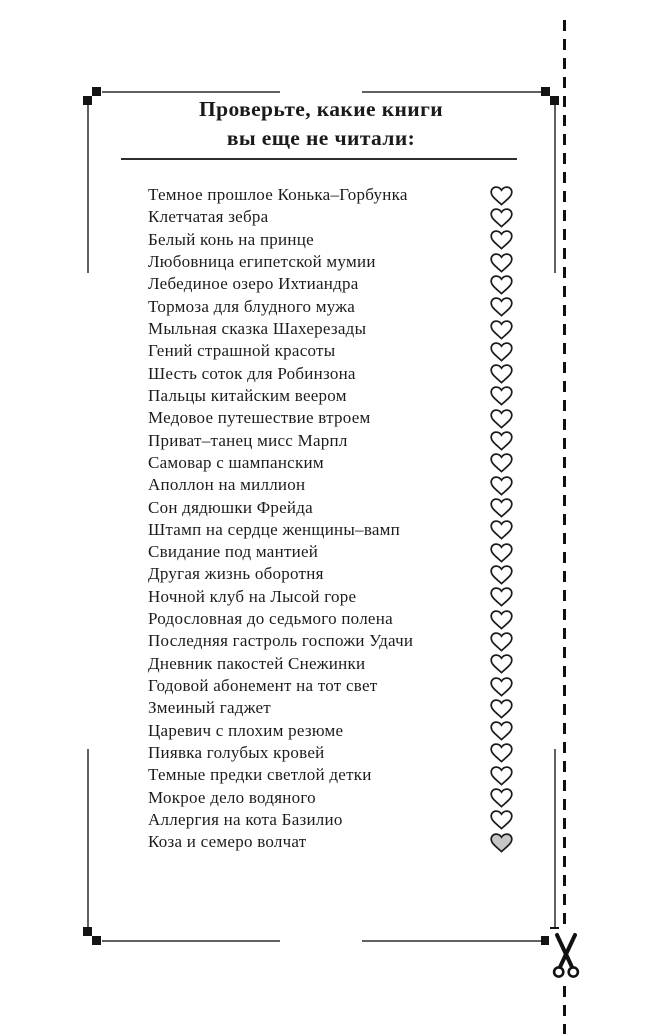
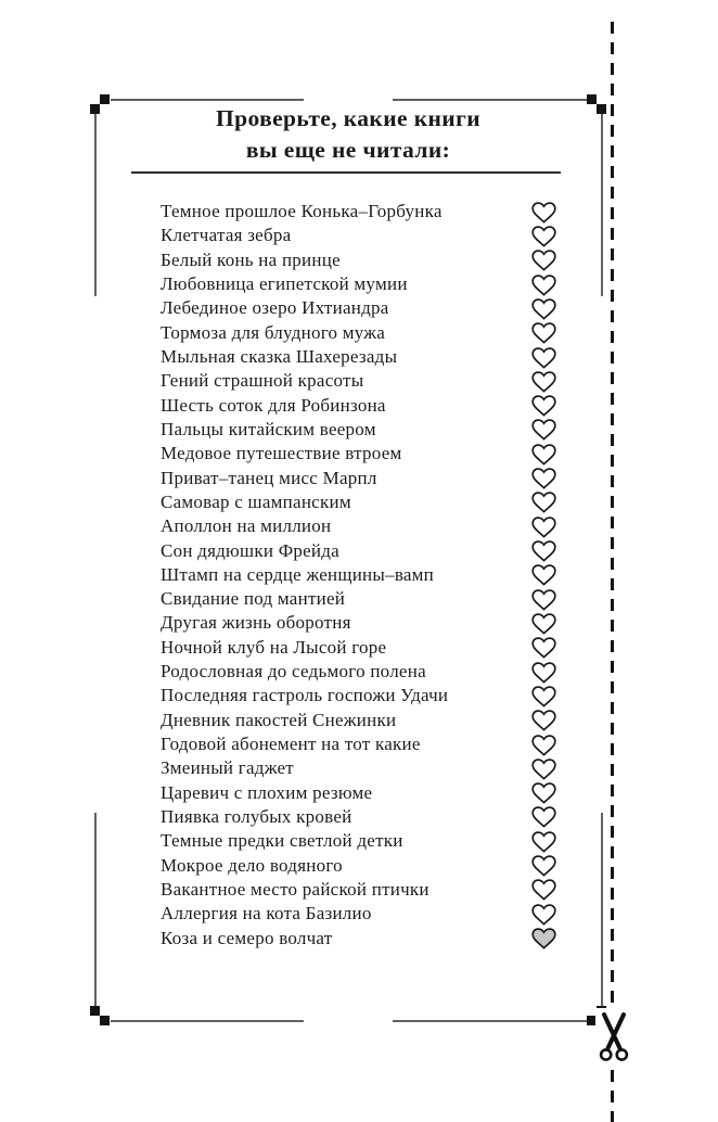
  Проверьте, какие книги
  вы еще не читали:
  Темное прошлое Конька–Горбунка
  Клетчатая зебра
  Белый конь на принце
  Любовница египетской мумии
  Лебединое озеро Ихтиандра
  Тормоза для блудного мужа
  Мыльная сказка Шахерезады
  Гений страшной красоты
  Шесть соток для Робинзона
  Пальцы китайским веером
  Медовое путешествие втроем
  Приват–танец мисс Марпл
  Самовар с шампанским
  Аполлон на миллион
  Сон дядюшки Фрейда
  Штамп на сердце женщины–вамп
  Свидание под мантией
  Другая жизнь оборотня
  Ночной клуб на Лысой горе
  Родословная до седьмого полена
  Последняя гастроль госпожи Удачи
  Дневник пакостей Снежинки
- Годовой абонемент на тот свет
+ Годовой абонемент на тот какие
  Змеиный гаджет
  Царевич с плохим резюме
  Пиявка голубых кровей
  Темные предки светлой детки
  Мокрое дело водяного
+ Вакантное место райской птички
  Аллергия на кота Базилио
  Коза и семеро волчат
